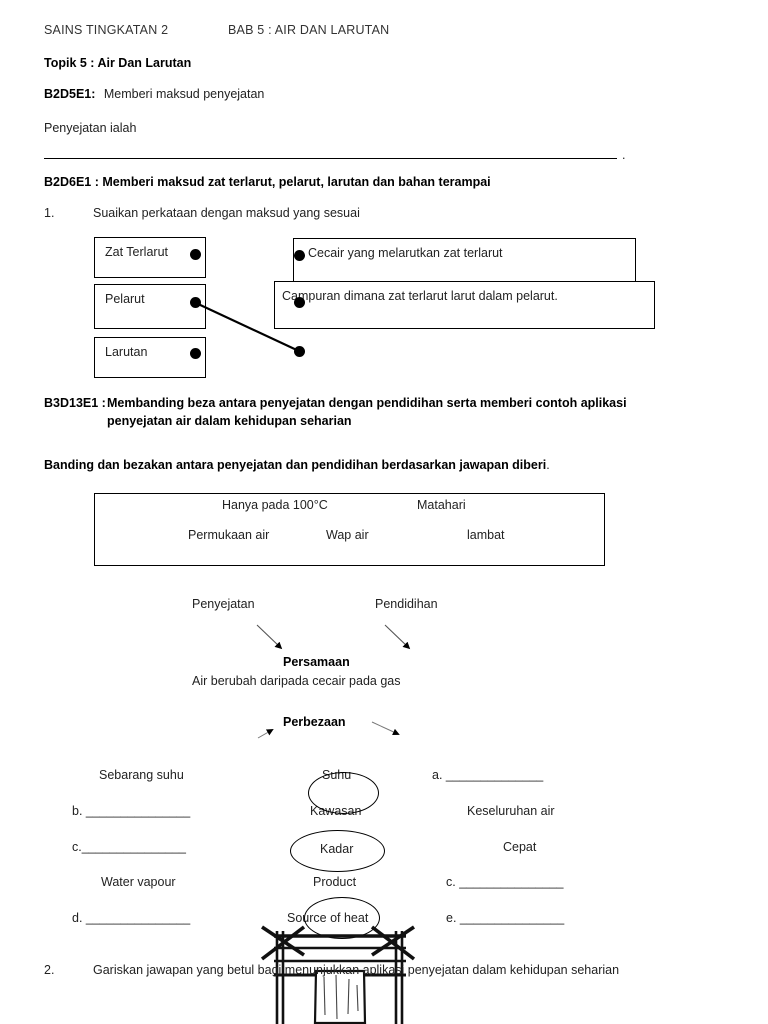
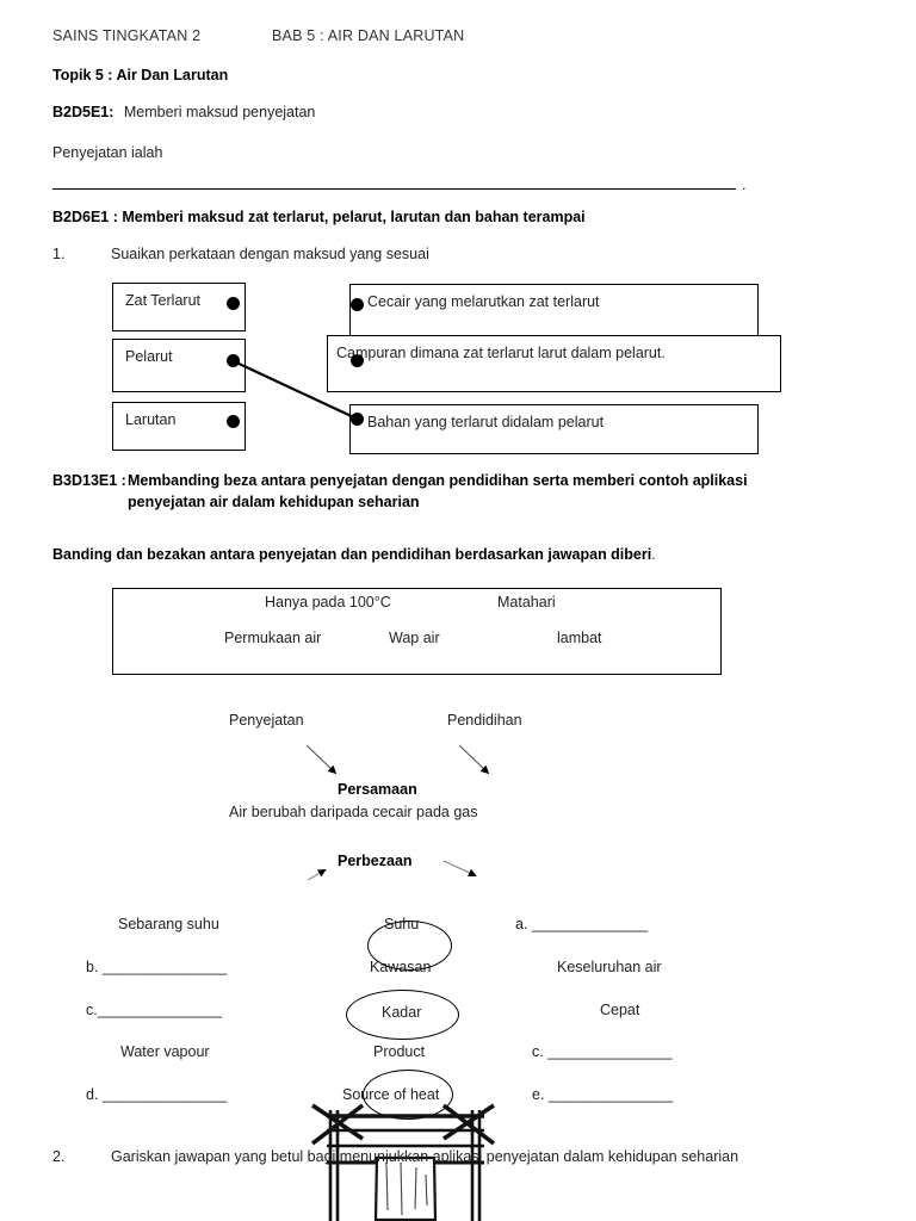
  SAINS TINGKATAN 2
  BAB 5 : AIR DAN LARUTAN
  Topik 5 : Air Dan Larutan
  B2D5E1: Memberi maksud penyejatan
  Penyejatan ialah
  .
  B2D6E1 : Memberi maksud zat terlarut, pelarut, larutan dan bahan terampai
  1.
  Suaikan perkataan dengan maksud yang sesuai
  Zat Terlarut
  Pelarut
  Larutan
  Cecair yang melarutkan zat terlarut
  Campuran dimana zat terlarut larut dalam pelarut.
+ Bahan yang terlarut didalam pelarut
  B3D13E1 :
  Membanding beza antara penyejatan dengan pendidihan serta memberi contoh aplikasi
  penyejatan air dalam kehidupan seharian
  Banding dan bezakan antara penyejatan dan pendidihan berdasarkan jawapan diberi.
  Hanya pada 100°C
  Matahari
  Permukaan air
  Wap air
  lambat
  Penyejatan
  Pendidihan
  Persamaan
  Air berubah daripada cecair pada gas
  Perbezaan
  Sebarang suhu
  b. _______________
  c._______________
  Water vapour
  d. _______________
  Suhu
  Kawasan
  Kadar
  Product
  Source of heat
  a. ______________
  Keseluruhan air
  Cepat
  c. _______________
  e. _______________
  2.
  Gariskan jawapan yang betul bagi menunjukkan aplikasi penyejatan dalam kehidupan seharian
